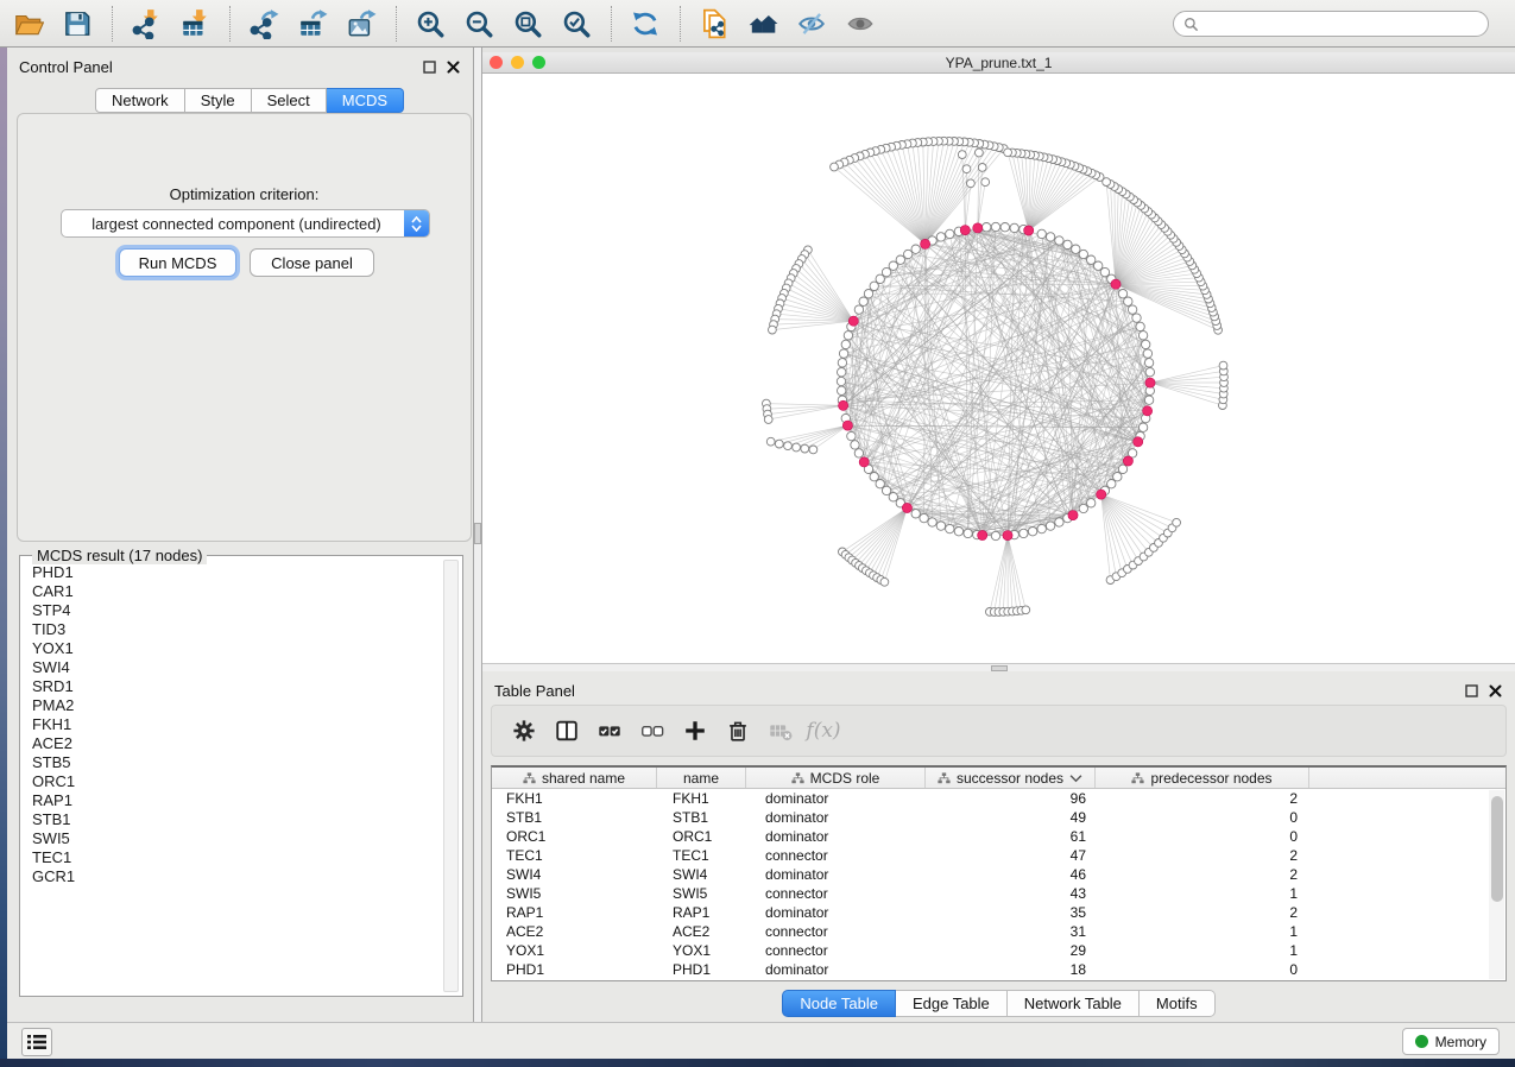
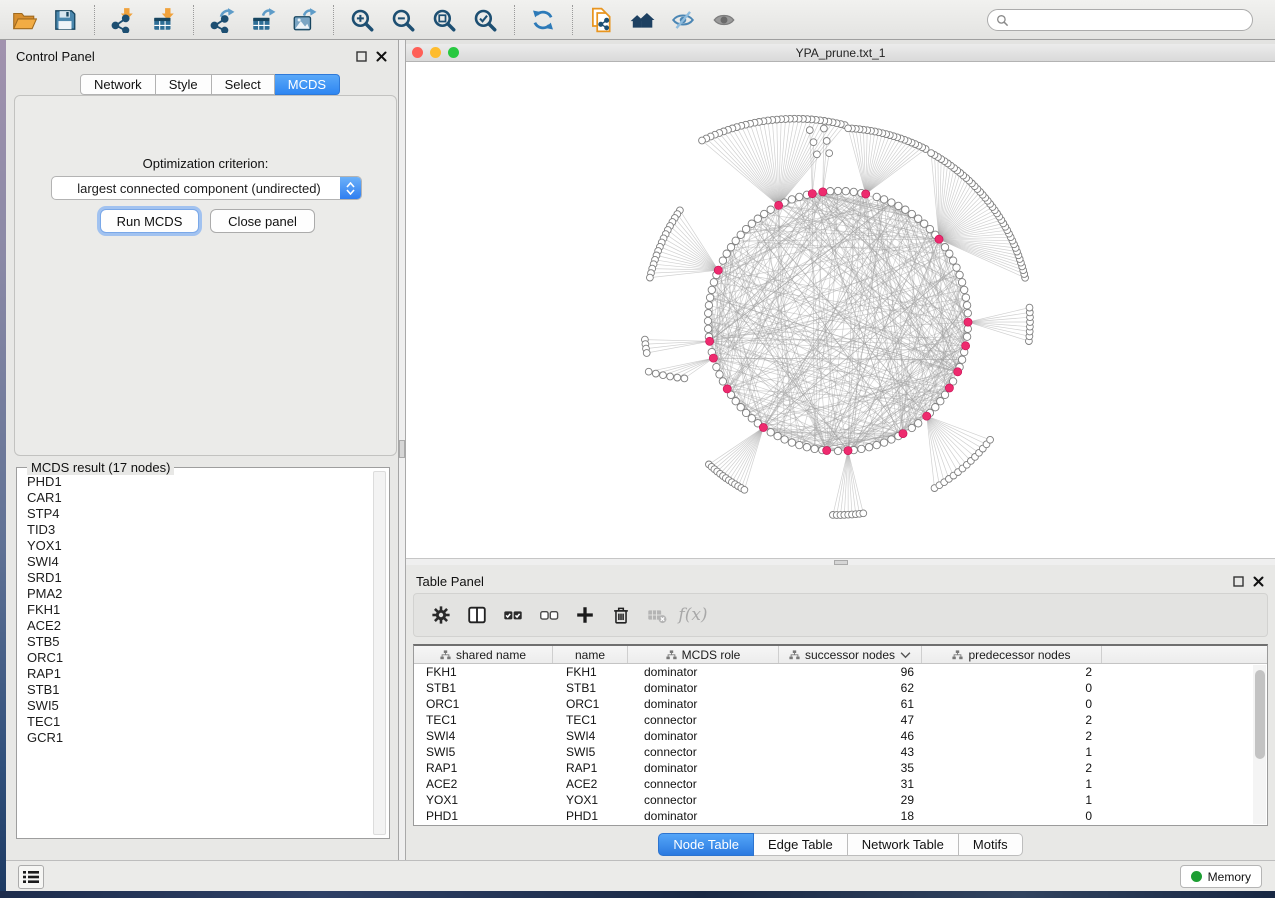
  Control Panel
  Network
  Style
  Select
  MCDS
  Optimization criterion:
  largest connected component (undirected)
  Run MCDS
  Close panel
  MCDS result (17 nodes)
  PHD1
  CAR1
  STP4
  TID3
  YOX1
  SWI4
  SRD1
  PMA2
  FKH1
  ACE2
  STB5
  ORC1
  RAP1
  STB1
  SWI5
  TEC1
  GCR1
  YPA_prune.txt_1
  Table Panel
  f(x)
  shared name
  name
  MCDS role
  successor nodes
  predecessor nodes
  FKH1
  FKH1
  dominator
  96
  2
  STB1
  STB1
  dominator
- 49
+ 62
  0
  ORC1
  ORC1
  dominator
  61
  0
  TEC1
  TEC1
  connector
  47
  2
  SWI4
  SWI4
  dominator
  46
  2
  SWI5
  SWI5
  connector
  43
  1
  RAP1
  RAP1
  dominator
  35
  2
  ACE2
  ACE2
  connector
  31
  1
  YOX1
  YOX1
  connector
  29
  1
  PHD1
  PHD1
  dominator
  18
  0
  Node Table
  Edge Table
  Network Table
  Motifs
  Memory
